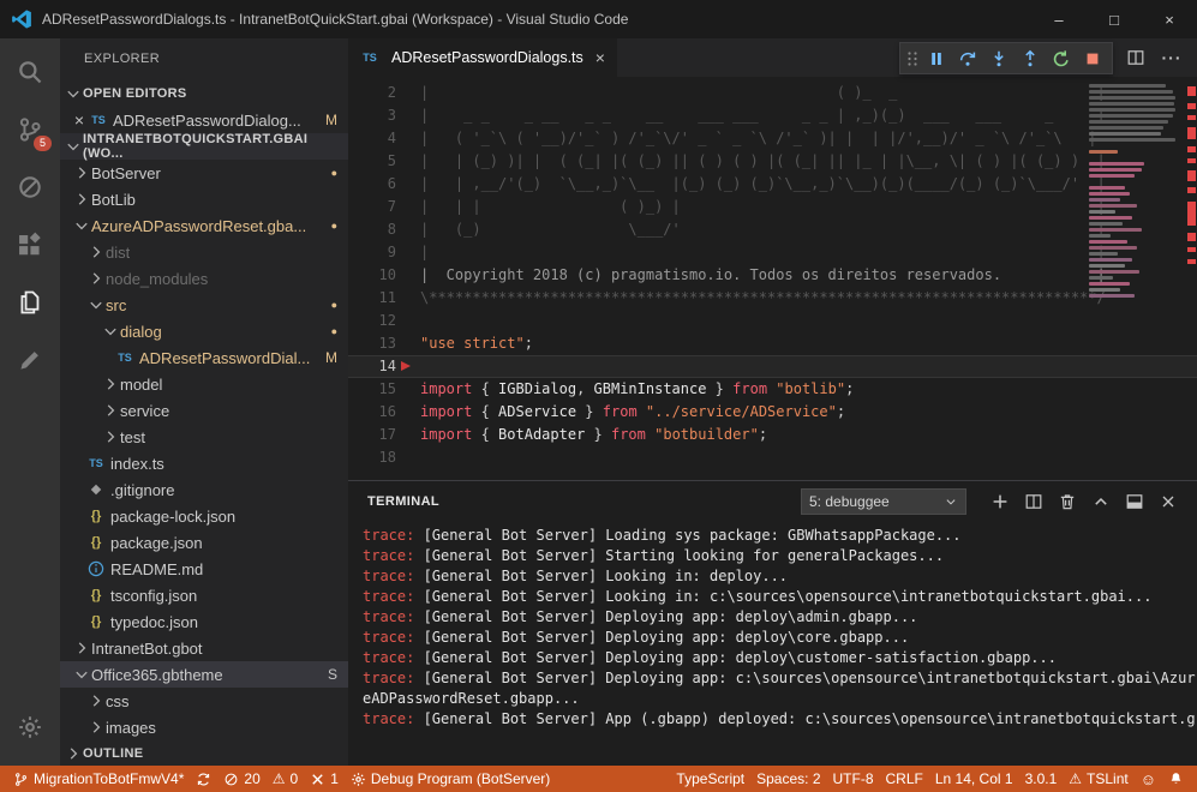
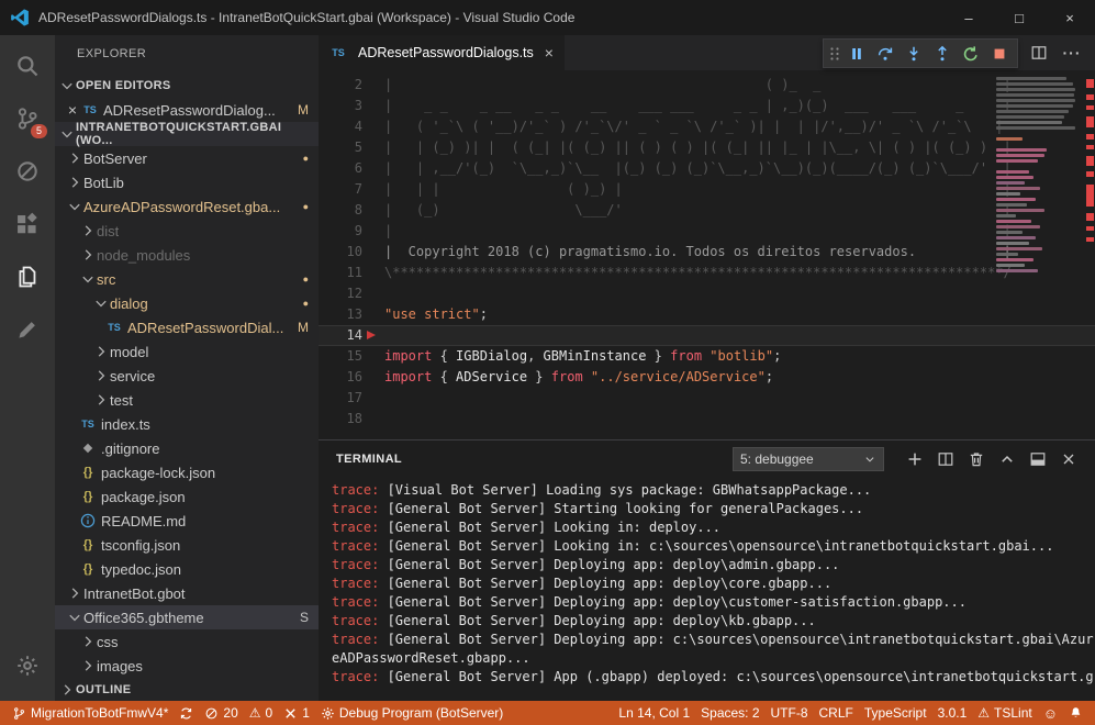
  ADResetPasswordDialogs.ts - IntranetBotQuickStart.gbai (Workspace) - Visual Studio Code
  –
  □
  ×
  5
  EXPLORER
  OPEN EDITORS
  ×
  TS
  ADResetPasswordDialog...
  M
  INTRANETBOTQUICKSTART.GBAI (WO...
  BotServer
  ●
  BotLib
  AzureADPasswordReset.gba...
  ●
  dist
  node_modules
  src
  ●
  dialog
  ●
  TS
  ADResetPasswordDial...
  M
  model
  service
  test
  TS
  index.ts
  .gitignore
  {}
  package-lock.json
  {}
  package.json
  README.md
  {}
  tsconfig.json
  {}
  typedoc.json
  IntranetBot.gbot
  Office365.gbtheme
  S
  css
  images
  OUTLINE
  TS
  ADResetPasswordDialogs.ts
  ×
  ···
  2
  | ( )_ _
  3
  | _ _ _ __ _ _ __ ___ ___ _ _ | ,_)(_) ___ ___ _
  4
  | ( '_`\ ( '__)/'_` ) /'_`\/' _ ` _ `\ /'_` )| | | |/',__)/' _ `\ /'_`\
  5
  | | (_) )| | ( (_| |( (_) || ( ) ( ) |( (_| || |_ | |\__, \| ( ) |( (_) ) |
  6
  | | ,__/'(_) `\__,_)`\__ |(_) (_) (_)`\__,_)`\__)(_)(____/(_) (_)`\___/' |
  7
  | | | ( )_) |
  8
  | (_) \___/'
  9
  10
  | Copyright 2018 (c) pragmatismo.io. Todos os direitos reservados. |
  11
  \*****************************************************************************/
  12
  13
  "use strict";
  14
  15
  import { IGBDialog, GBMinInstance } from "botlib";
  16
  import { ADService } from "../service/ADService";
  17
- import { BotAdapter } from "botbuilder";
  18
  TERMINAL
  5: debuggee
- trace: [General Bot Server] Loading sys package: GBWhatsappPackage...
+ trace: [Visual Bot Server] Loading sys package: GBWhatsappPackage...
  trace: [General Bot Server] Starting looking for generalPackages...
  trace: [General Bot Server] Looking in: deploy...
  trace: [General Bot Server] Looking in: c:\sources\opensource\intranetbotquickstart.gbai...
  trace: [General Bot Server] Deploying app: deploy\admin.gbapp...
  trace: [General Bot Server] Deploying app: deploy\core.gbapp...
  trace: [General Bot Server] Deploying app: deploy\customer-satisfaction.gbapp...
+ trace: [General Bot Server] Deploying app: deploy\kb.gbapp...
  trace: [General Bot Server] Deploying app: c:\sources\opensource\intranetbotquickstart.gbai\Azur
  eADPasswordReset.gbapp...
  trace: [General Bot Server] App (.gbapp) deployed: c:\sources\opensource\intranetbotquickstart.g
  MigrationToBotFmwV4*
  20
  ⚠
  0
  1
  Debug Program (BotServer)
- TypeScript
+ Ln 14, Col 1
  Spaces: 2
  UTF-8
  CRLF
- Ln 14, Col 1
+ TypeScript
  3.0.1
  ⚠
  TSLint
  ☺
